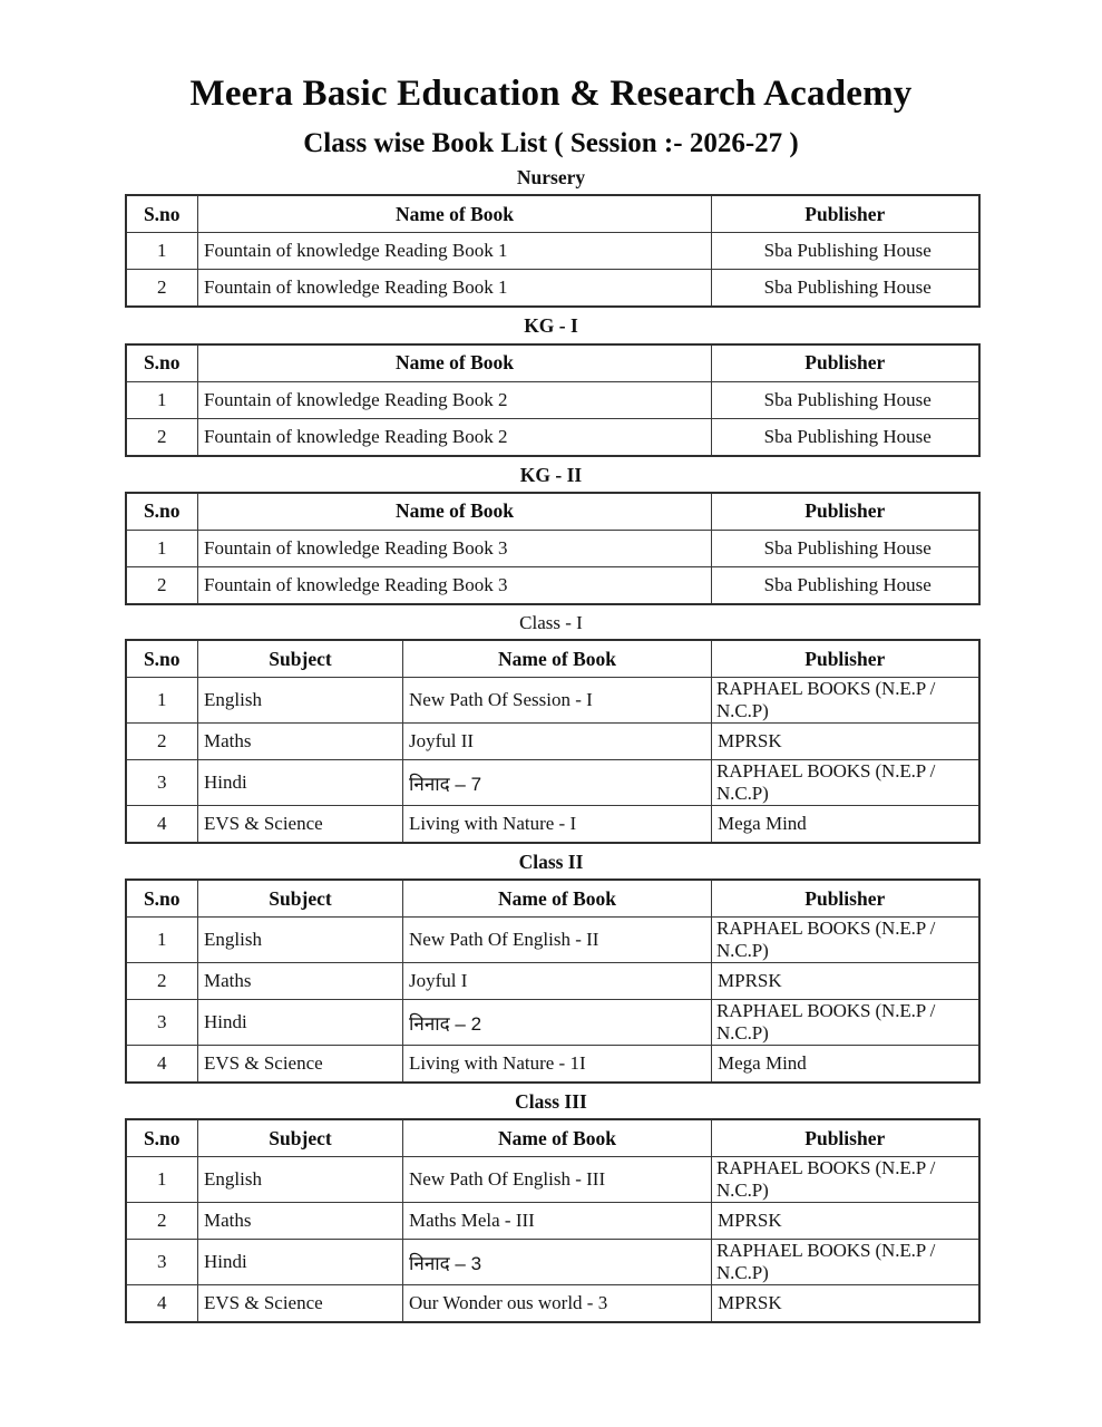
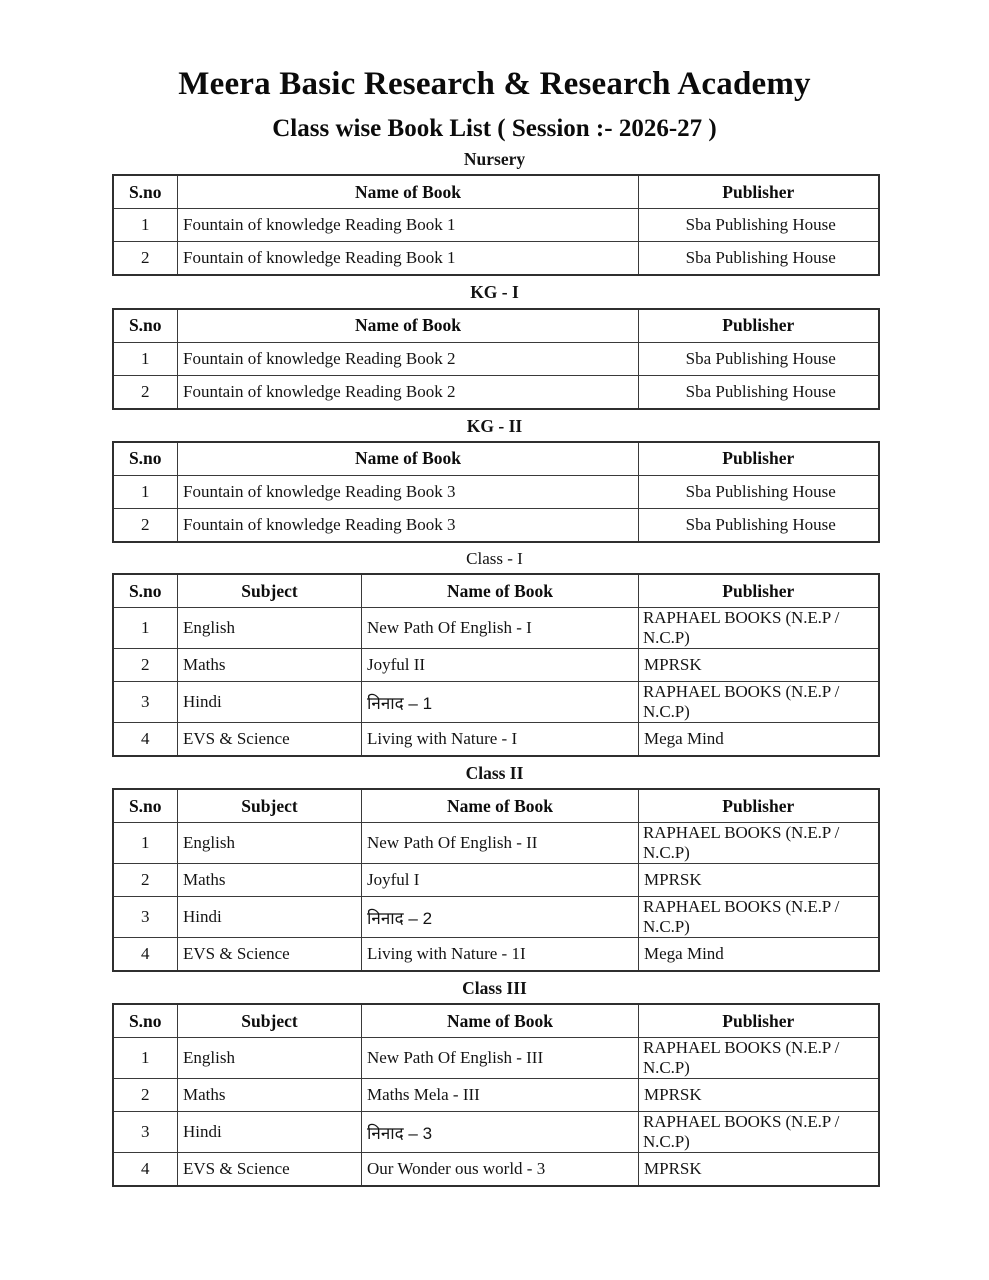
- Meera Basic Education & Research Academy
+ Meera Basic Research & Research Academy
  Class wise Book List ( Session :- 2026-27 )
  Nursery
  S.no	Name of Book	Publisher
  1	Fountain of knowledge Reading Book 1	Sba Publishing House
  2	Fountain of knowledge Reading Book 1	Sba Publishing House
  KG - I
  S.no	Name of Book	Publisher
  1	Fountain of knowledge Reading Book 2	Sba Publishing House
  2	Fountain of knowledge Reading Book 2	Sba Publishing House
  KG - II
  S.no	Name of Book	Publisher
  1	Fountain of knowledge Reading Book 3	Sba Publishing House
  2	Fountain of knowledge Reading Book 3	Sba Publishing House
  Class - I
  S.no	Subject	Name of Book	Publisher
- 1	English	New Path Of Session - I	RAPHAEL BOOKS (N.E.P / N.C.P)
+ 1	English	New Path Of English - I	RAPHAEL BOOKS (N.E.P / N.C.P)
  2	Maths	Joyful II	MPRSK
- 3	Hindi	निनाद – 7	RAPHAEL BOOKS (N.E.P / N.C.P)
+ 3	Hindi	निनाद – 1	RAPHAEL BOOKS (N.E.P / N.C.P)
  4	EVS & Science	Living with Nature - I	Mega Mind
  Class II
  S.no	Subject	Name of Book	Publisher
  1	English	New Path Of English - II	RAPHAEL BOOKS (N.E.P / N.C.P)
  2	Maths	Joyful I	MPRSK
  3	Hindi	निनाद – 2	RAPHAEL BOOKS (N.E.P / N.C.P)
  4	EVS & Science	Living with Nature - 1I	Mega Mind
  Class III
  S.no	Subject	Name of Book	Publisher
  1	English	New Path Of English - III	RAPHAEL BOOKS (N.E.P / N.C.P)
  2	Maths	Maths Mela - III	MPRSK
  3	Hindi	निनाद – 3	RAPHAEL BOOKS (N.E.P / N.C.P)
  4	EVS & Science	Our Wonder ous world - 3	MPRSK
